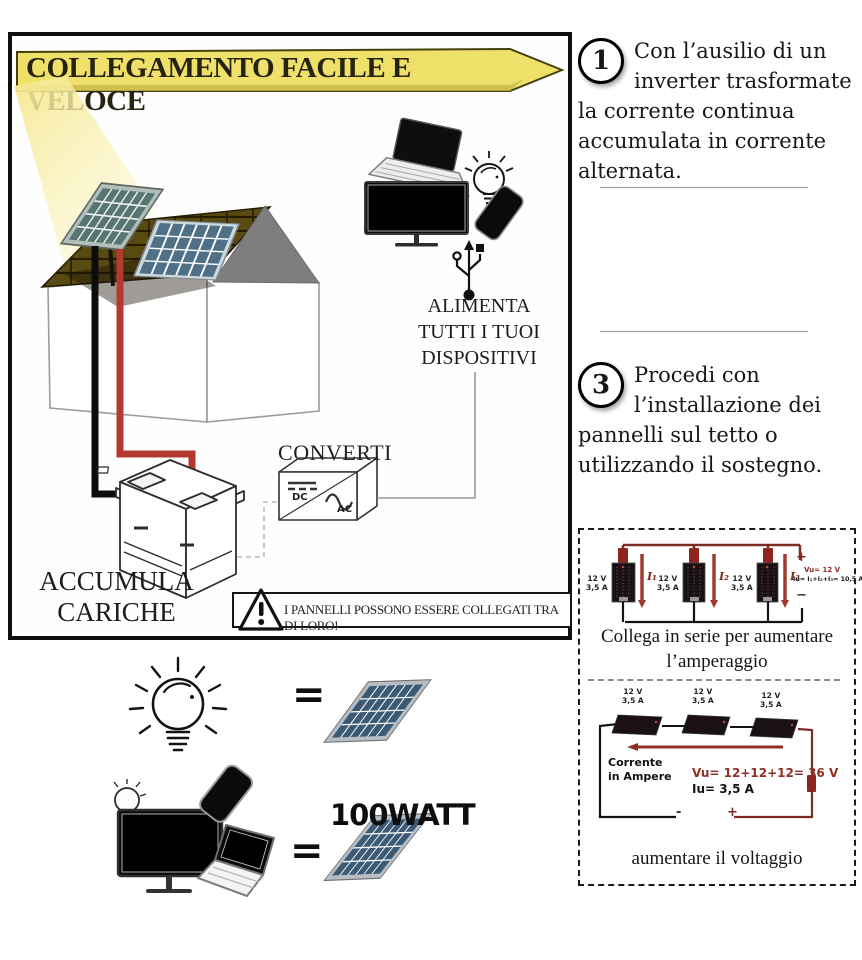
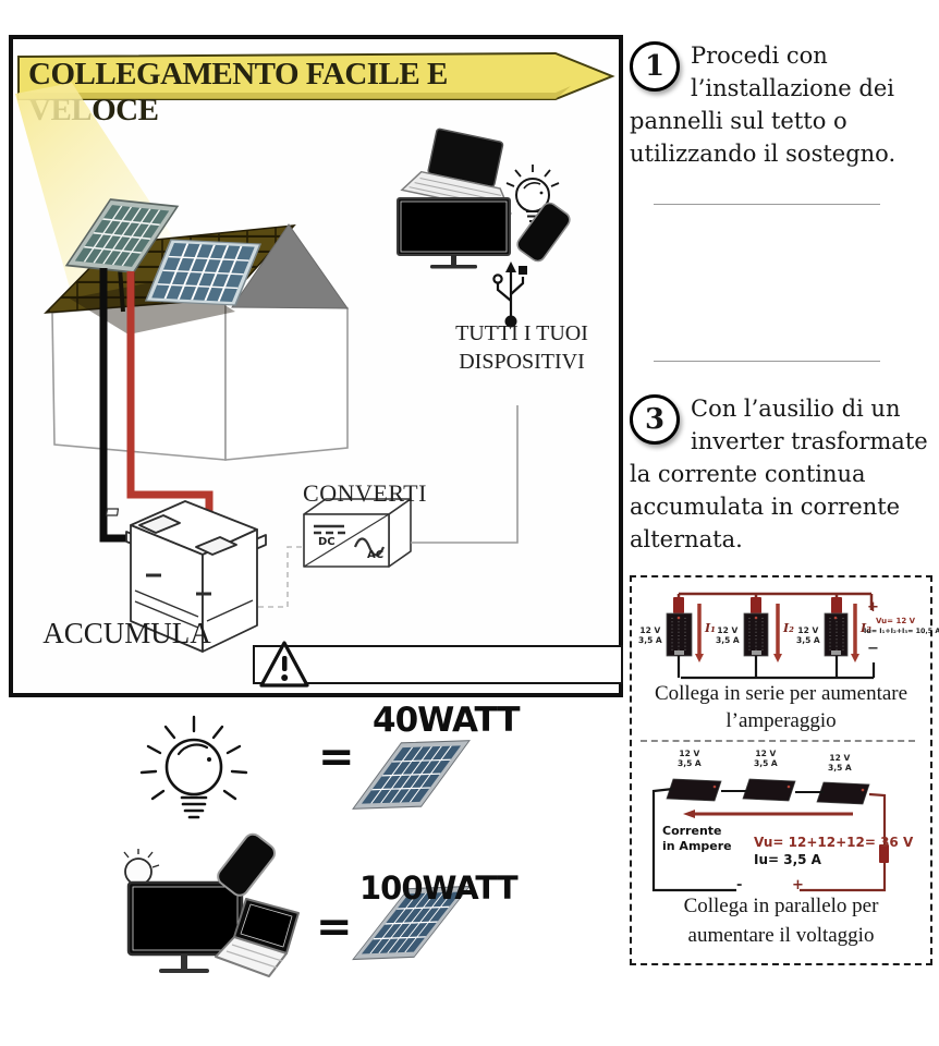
  COLLEGAMENTO FACILE E OCE
- ALIMENTA
  TUTTI I TUOI
  DISPOSITIVI
  CONVERTI
  DC
  AC
  ACCUMULA
- CARICHE
- I PANNELLI POSSONO ESSERE COLLEGATI TRA DI LORO!
  1
- Con l’ausilio di un inverter trasformate la corrente continua accumulata in corrente alternata.
+ Procedi con l’installazione dei pannelli sul tetto o utilizzando il sostegno.
  3
- Procedi con l’installazione dei pannelli sul tetto o utilizzando il sostegno.
+ Con l’ausilio di un inverter trasformate la corrente continua accumulata in corrente alternata.
  12 V
  3,5 A
  12 V
  3,5 A
  12 V
  3,5 A
  I₁
  I₂
  I₃
  +
  −
  Vu= 12 V
  Collega in serie per aumentare
  l’amperaggio
  12 V
  3,5 A
  12 V
  3,5 A
  12 V
  3,5 A
  Corrente
  in Ampere
  Vu= 12+12+12= 36 V
  Iu= 3,5 A
  -
  +
+ Collega in parallelo per
  aumentare il voltaggio
  =
+ 40WATT
  =
  100WATT
